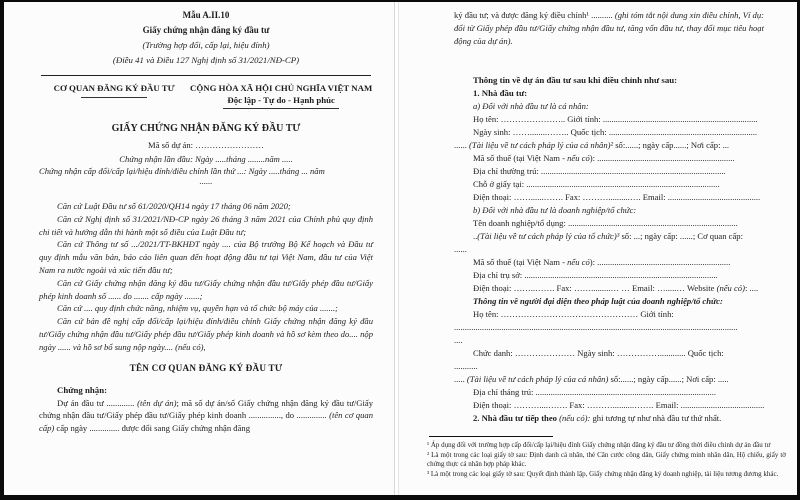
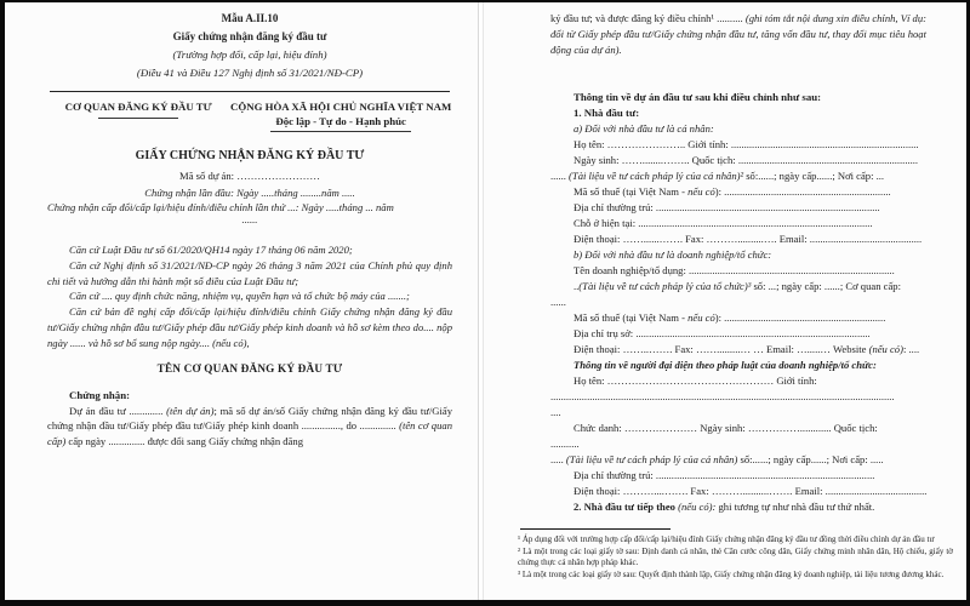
  Mẫu A.II.10
  Giấy chứng nhận đăng ký đầu tư
  (Trường hợp đổi, cấp lại, hiệu đính)
  (Điều 41 và Điều 127 Nghị định số 31/2021/NĐ-CP)
  CƠ QUAN ĐĂNG KÝ ĐẦU TƯ
  CỘNG HÒA XÃ HỘI CHỦ NGHĨA VIỆT NAM
  Độc lập - Tự do - Hạnh phúc
  GIẤY CHỨNG NHẬN ĐĂNG KÝ ĐẦU TƯ
  Mã số dự án: ……………………
  Chứng nhận lần đầu: Ngày .....tháng ........năm .....
  Chứng nhận cấp đổi/cấp lại/hiệu đính/điều chỉnh lần thứ ...: Ngày .....tháng ... năm
  ......
  Căn cứ Luật Đầu tư số 61/2020/QH14 ngày 17 tháng 06 năm 2020;
  Căn cứ Nghị định số 31/2021/NĐ-CP ngày 26 tháng 3 năm 2021 của Chính phủ quy định chi tiết và hướng dẫn thi hành một số điều của Luật Đầu tư;
- Căn cứ Thông tư số .../2021/TT-BKHĐT ngày .... của Bộ trưởng Bộ Kế hoạch và Đầu tư quy định mẫu văn bản, báo cáo liên quan đến hoạt động đầu tư tại Việt Nam, đầu tư của Việt Nam ra nước ngoài và xúc tiến đầu tư;
- Căn cứ Giấy chứng nhận đăng ký đầu tư/Giấy chứng nhận đầu tư/Giấy phép đầu tư/Giấy phép kinh doanh số ...... do ....... cấp ngày .......;
  Căn cứ .... quy định chức năng, nhiệm vụ, quyền hạn và tổ chức bộ máy của .......;
  Căn cứ bản đề nghị cấp đổi/cấp lại/hiệu đính/điều chỉnh Giấy chứng nhận đăng ký đầu tư/Giấy chứng nhận đầu tư/Giấy phép đầu tư/Giấy phép kinh doanh và hồ sơ kèm theo do.... nộp ngày ...... và hồ sơ bổ sung nộp ngày.... (nếu có),
  TÊN CƠ QUAN ĐĂNG KÝ ĐẦU TƯ
  Chứng nhận:
  Dự án đầu tư ............. (tên dự án); mã số dự án/số Giấy chứng nhận đăng ký đầu tư/Giấy chứng nhận đầu tư/Giấy phép đầu tư/Giấy phép kinh doanh ..............., do .............. (tên cơ quan cấp) cấp ngày .............. được đổi sang Giấy chứng nhận đăng
  ký đầu tư; và được đăng ký điều chỉnh¹ .......... (ghi tóm tắt nội dung xin điều chỉnh, Ví dụ: đổi từ Giấy phép đầu tư/Giấy chứng nhận đầu tư, tăng vốn đầu tư, thay đổi mục tiêu hoạt động của dự án).
  Thông tin về dự án đầu tư sau khi điều chỉnh như sau:
  1. Nhà đầu tư:
  a) Đối với nhà đầu tư là cá nhân:
  Họ tên: ………………….. Giới tính: ........................................................................
  Ngày sinh: ……........…….. Quốc tịch: .....................................................................
  ...... (Tài liệu về tư cách pháp lý của cá nhân)² số:......; ngày cấp......; Nơi cấp: ...
  Mã số thuế (tại Việt Nam - nếu có): ................................................................
  Địa chỉ thường trú: ......................................................................................
- Chỗ ở giấy tại: ..........................................................................................
+ Chỗ ở hiện tại: ..........................................................................................
  Điện thoại: ……......……. Fax: ………..........…. Email: ...........................................
  b) Đối với nhà đầu tư là doanh nghiệp/tổ chức:
  Tên doanh nghiệp/tổ dụng: ...............................................................................
  ..(Tài liệu về tư cách pháp lý của tổ chức)³ số: ...; ngày cấp: ......; Cơ quan cấp:
  ......
  Mã số thuế (tại Việt Nam - nếu có): ..............................................................
  Địa chỉ trụ sở: ..........................................................................................
  Điện thoại: ……..……. Fax: …….........… … Email: ….....… Website (nếu có): ....
  Thông tin về người đại diện theo pháp luật của doanh nghiệp/tổ chức:
  Họ tên: ………………………………………… Giới tính:
  ....................................................................................................................................
  ....
  Chức danh: ………………… Ngày sinh: ……………............ Quốc tịch:
  ...........
  ..... (Tài liệu về tư cách pháp lý của cá nhân) số:......; ngày cấp......; Nơi cấp: .....
- Địa chỉ tháng trú: ....................................................................................
+ Địa chỉ thường trú: ....................................................................................
  Điện thoại: ………....……. Fax: ………..........……. Email: .......................................
  2. Nhà đầu tư tiếp theo (nếu có): ghi tương tự như nhà đầu tư thứ nhất.
  ¹ Áp dụng đối với trường hợp cấp đổi/cấp lại/hiệu đính Giấy chứng nhận đăng ký đầu tư đồng thời điều chỉnh dự án đầu tư
  ² Là một trong các loại giấy tờ sau: Định danh cá nhân, thẻ Căn cước công dân, Giấy chứng minh nhân dân, Hộ chiếu, giấy tờ chứng thực cá nhân hợp pháp khác.
  ³ Là một trong các loại giấy tờ sau: Quyết định thành lập, Giấy chứng nhận đăng ký doanh nghiệp, tài liệu tương đương khác.
